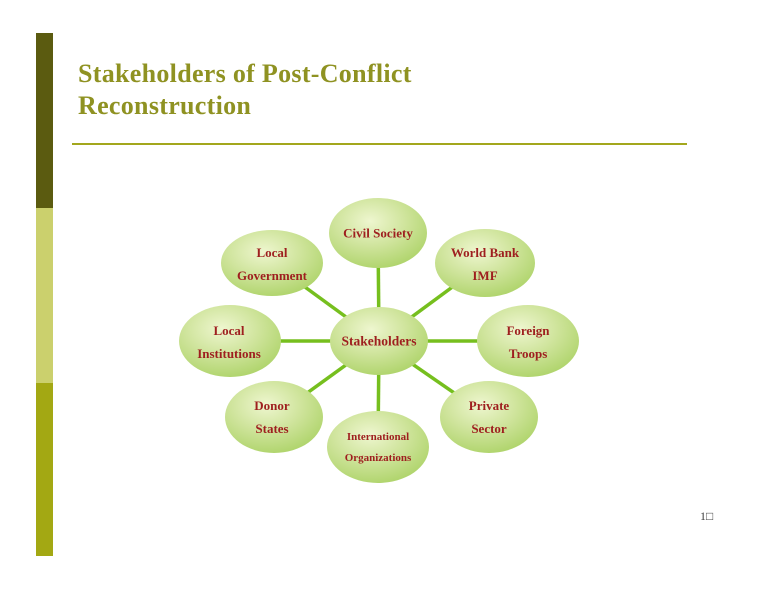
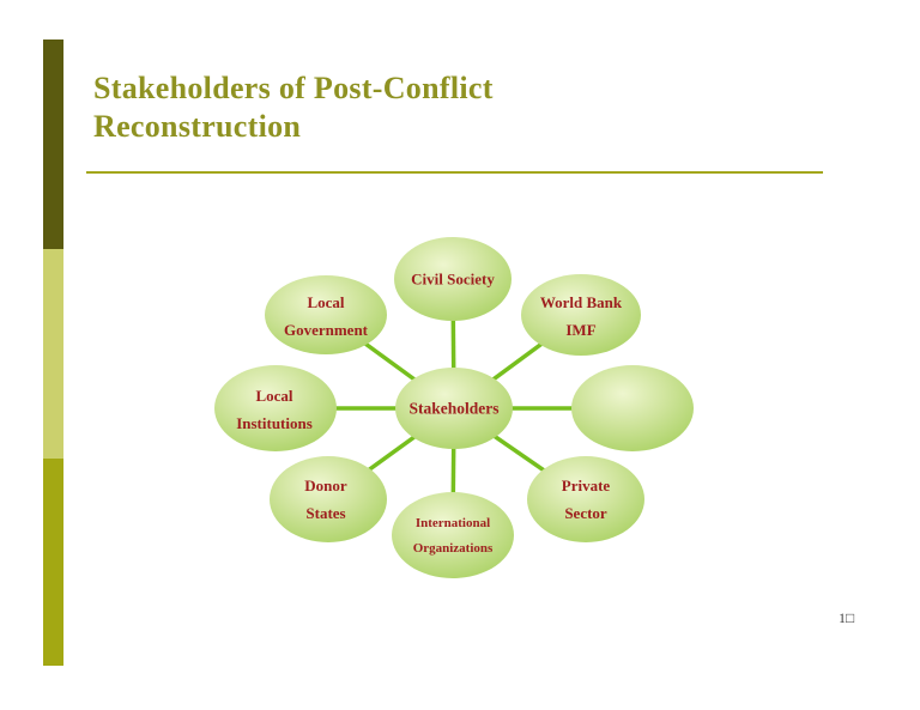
  Stakeholders of Post-Conflict
  Reconstruction
  Stakeholders
  Civil Society
  World Bank
  IMF
- Foreign
- Troops
  Private
  Sector
  International
  Organizations
  Donor
  States
  Local
  Institutions
  Local
  Government
  1□
